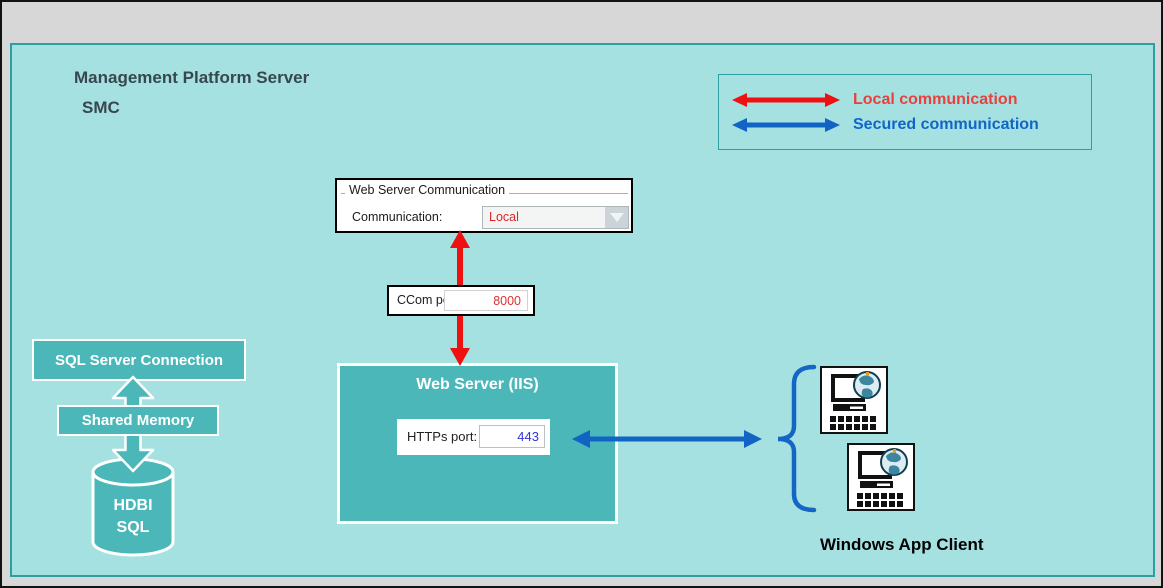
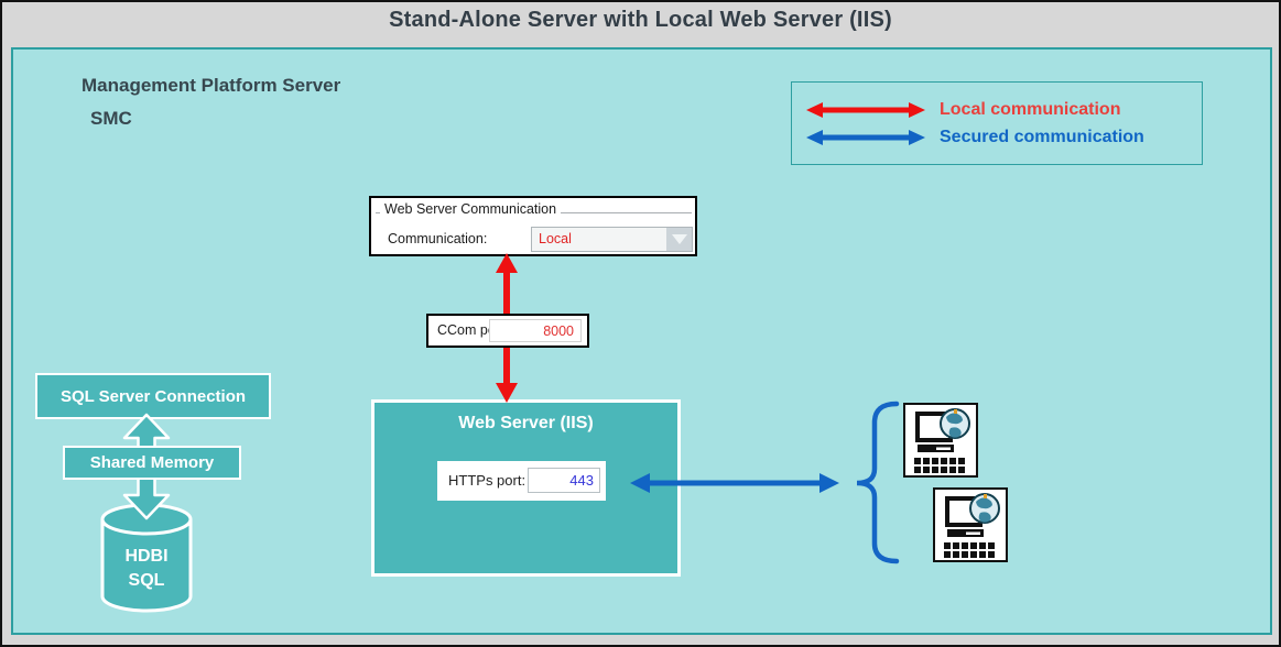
+ Stand-Alone Server with Local Web Server (IIS)
  Management Platform Server
  SMC
  Local communication
  Secured communication
  Web Server Communication
  Communication:
  Local
  Web Server (IIS)
  HTTPs port:
  443
  SQL Server Connection
  HDBI
  SQL
- Windows App Client
  8000
  Shared Memory
